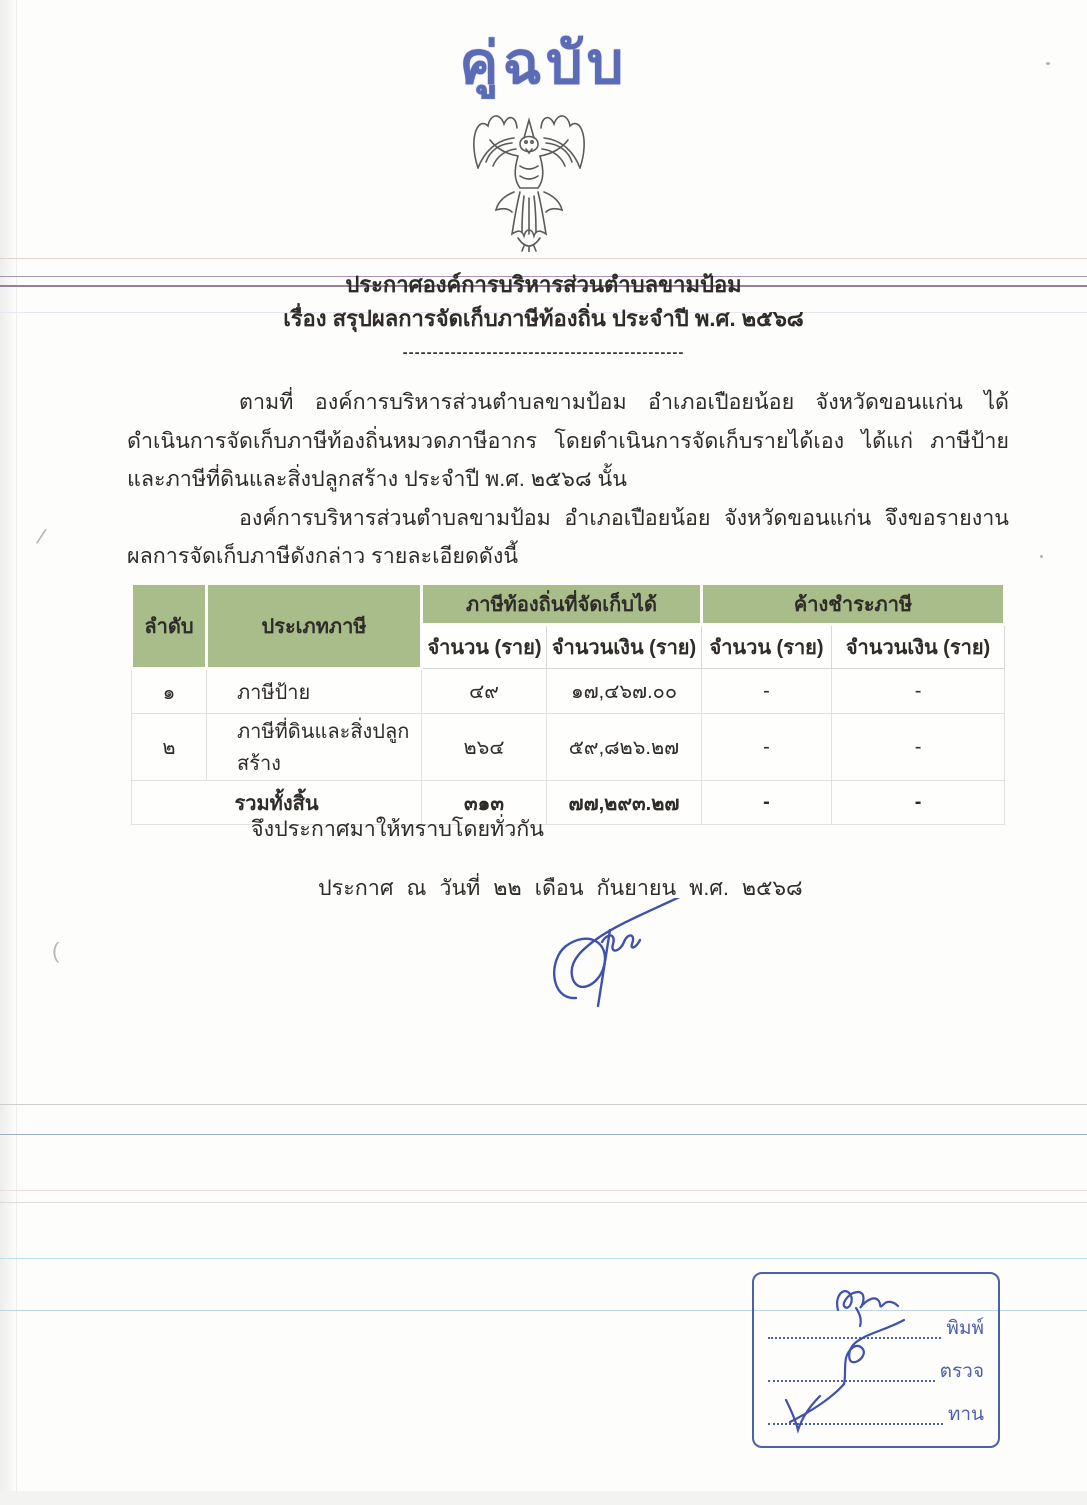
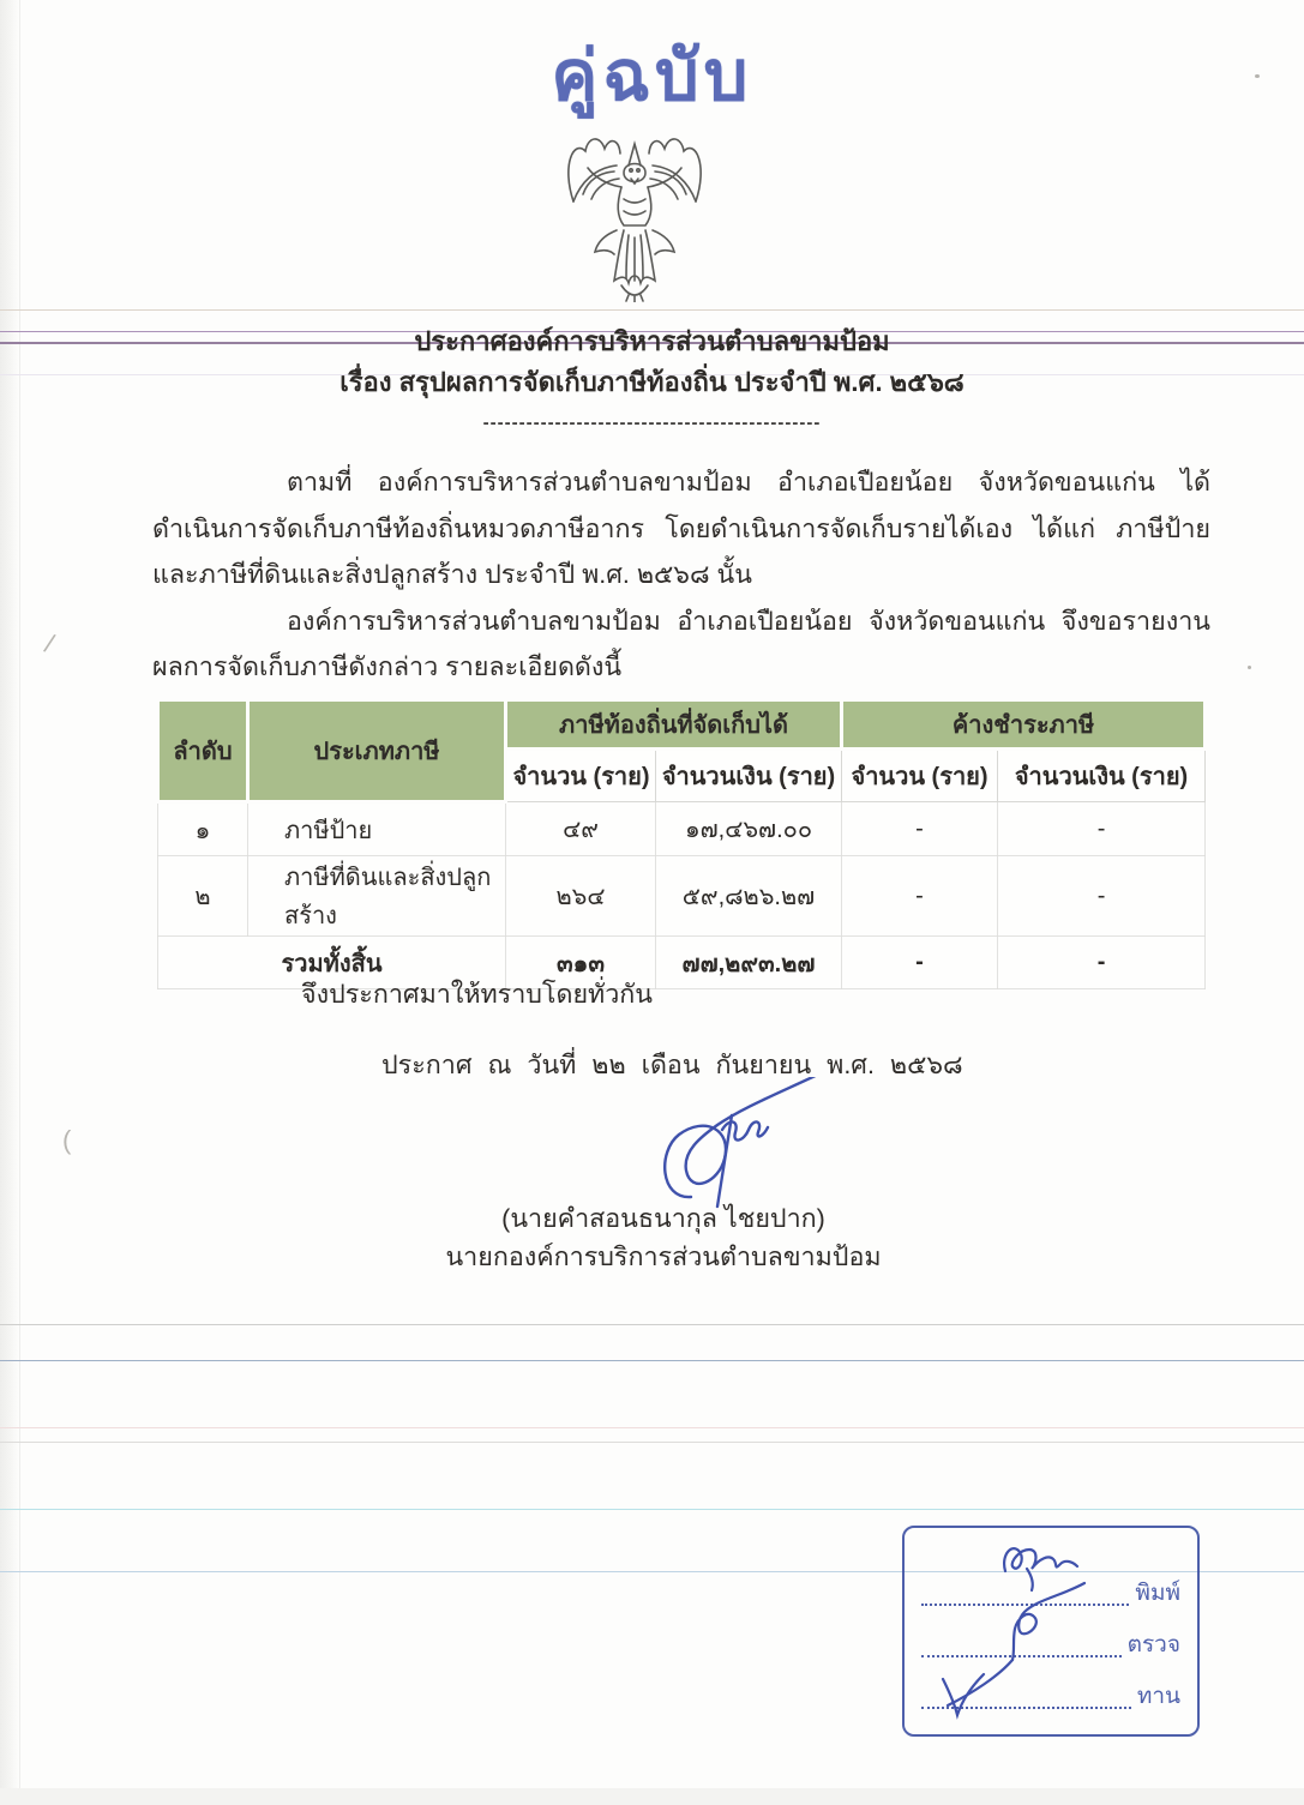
  คู่ฉบับ
  (
  ประกาศองค์การบริหารส่วนตำบลขามป้อม
  เรื่อง สรุปผลการจัดเก็บภาษีท้องถิ่น ประจำปี พ.ศ. ๒๕๖๘
  -----------------------------------------------
  ตามที่ องค์การบริหารส่วนตำบลขามป้อม อำเภอเปือยน้อย จังหวัดขอนแก่น ได้ดำเนินการจัดเก็บภาษีท้องถิ่นหมวดภาษีอากร โดยดำเนินการจัดเก็บรายได้เอง ได้แก่ ภาษีป้าย และภาษีที่ดินและสิ่งปลูกสร้าง ประจำปี พ.ศ. ๒๕๖๘ นั้น
  องค์การบริหารส่วนตำบลขามป้อม อำเภอเปือยน้อย จังหวัดขอนแก่น จึงขอรายงานผลการจัดเก็บภาษีดังกล่าว รายละเอียดดังนี้
  ลำดับ	ประเภทภาษี	ภาษีท้องถิ่นที่จัดเก็บได้	ค้างชำระภาษี
  จำนวน (ราย)	จำนวนเงิน (ราย)	จำนวน (ราย)	จำนวนเงิน (ราย)
  ๑	ภาษีป้าย	๔๙	๑๗,๔๖๗.๐๐	-	-
  ๒	ภาษีที่ดินและสิ่งปลูกสร้าง	๒๖๔	๕๙,๘๒๖.๒๗	-	-
  รวมทั้งสิ้น	๓๑๓	๗๗,๒๙๓.๒๗	-	-
  จึงประกาศมาให้ทราบโดยทั่วกัน
  ประกาศ ณ วันที่ ๒๒ เดือน กันยายน พ.ศ. ๒๕๖๘
+ (นายคำสอนธนากุล ไชยปาก)
+ นายกองค์การบริการส่วนตำบลขามป้อม
  พิมพ์
  ตรวจ
  ทาน
